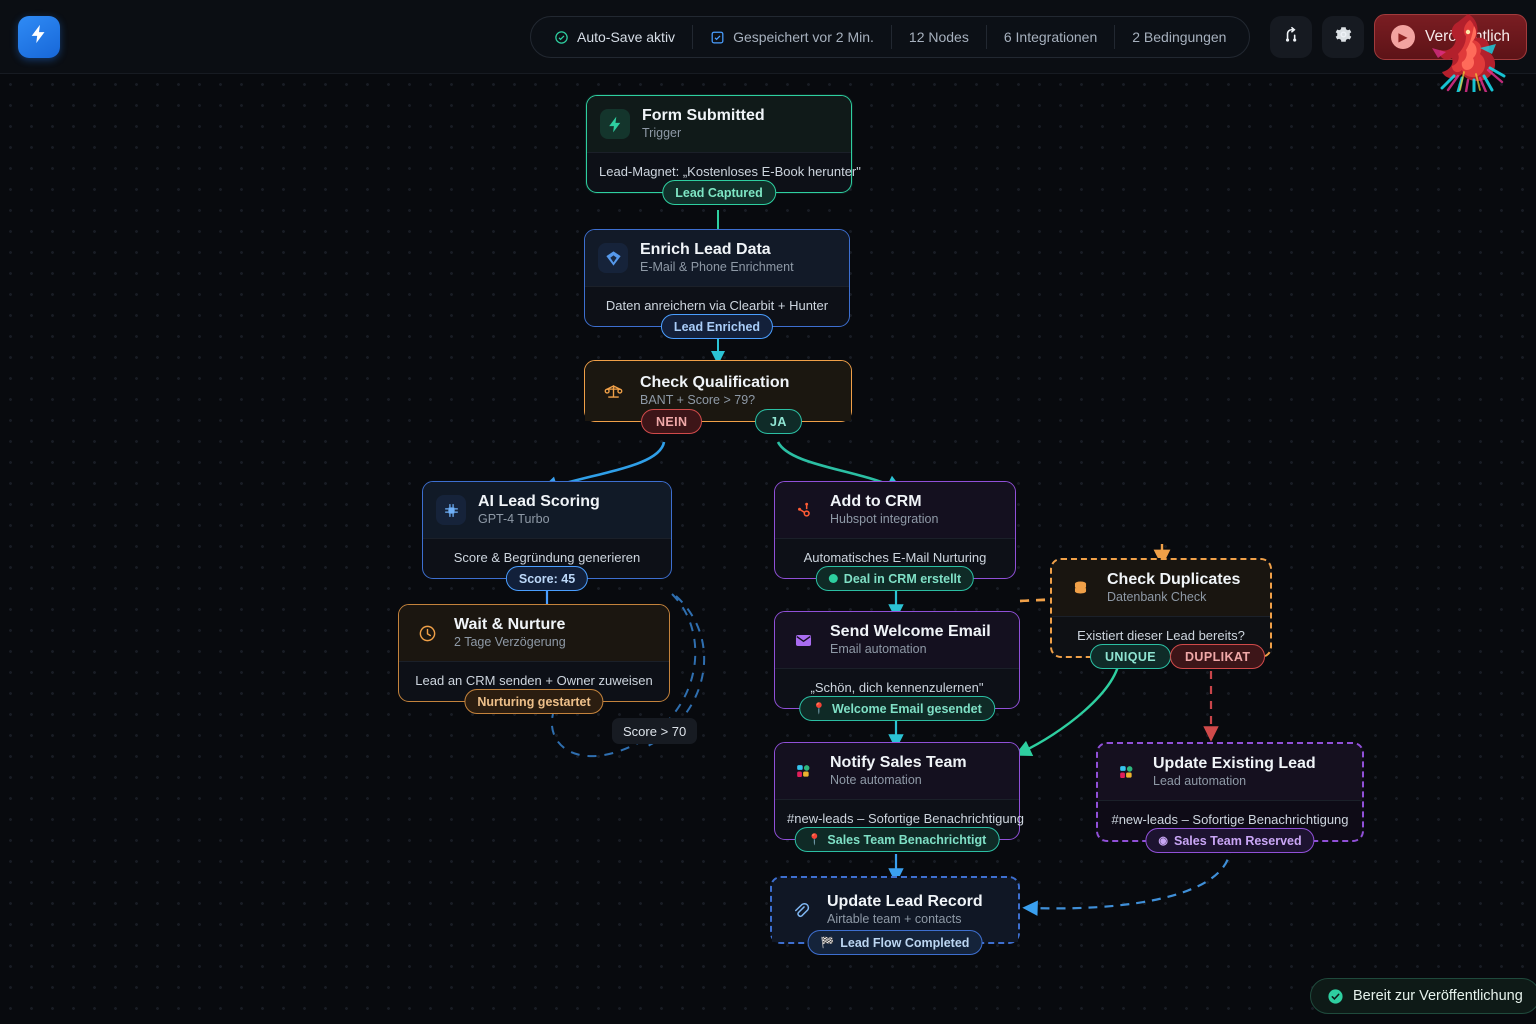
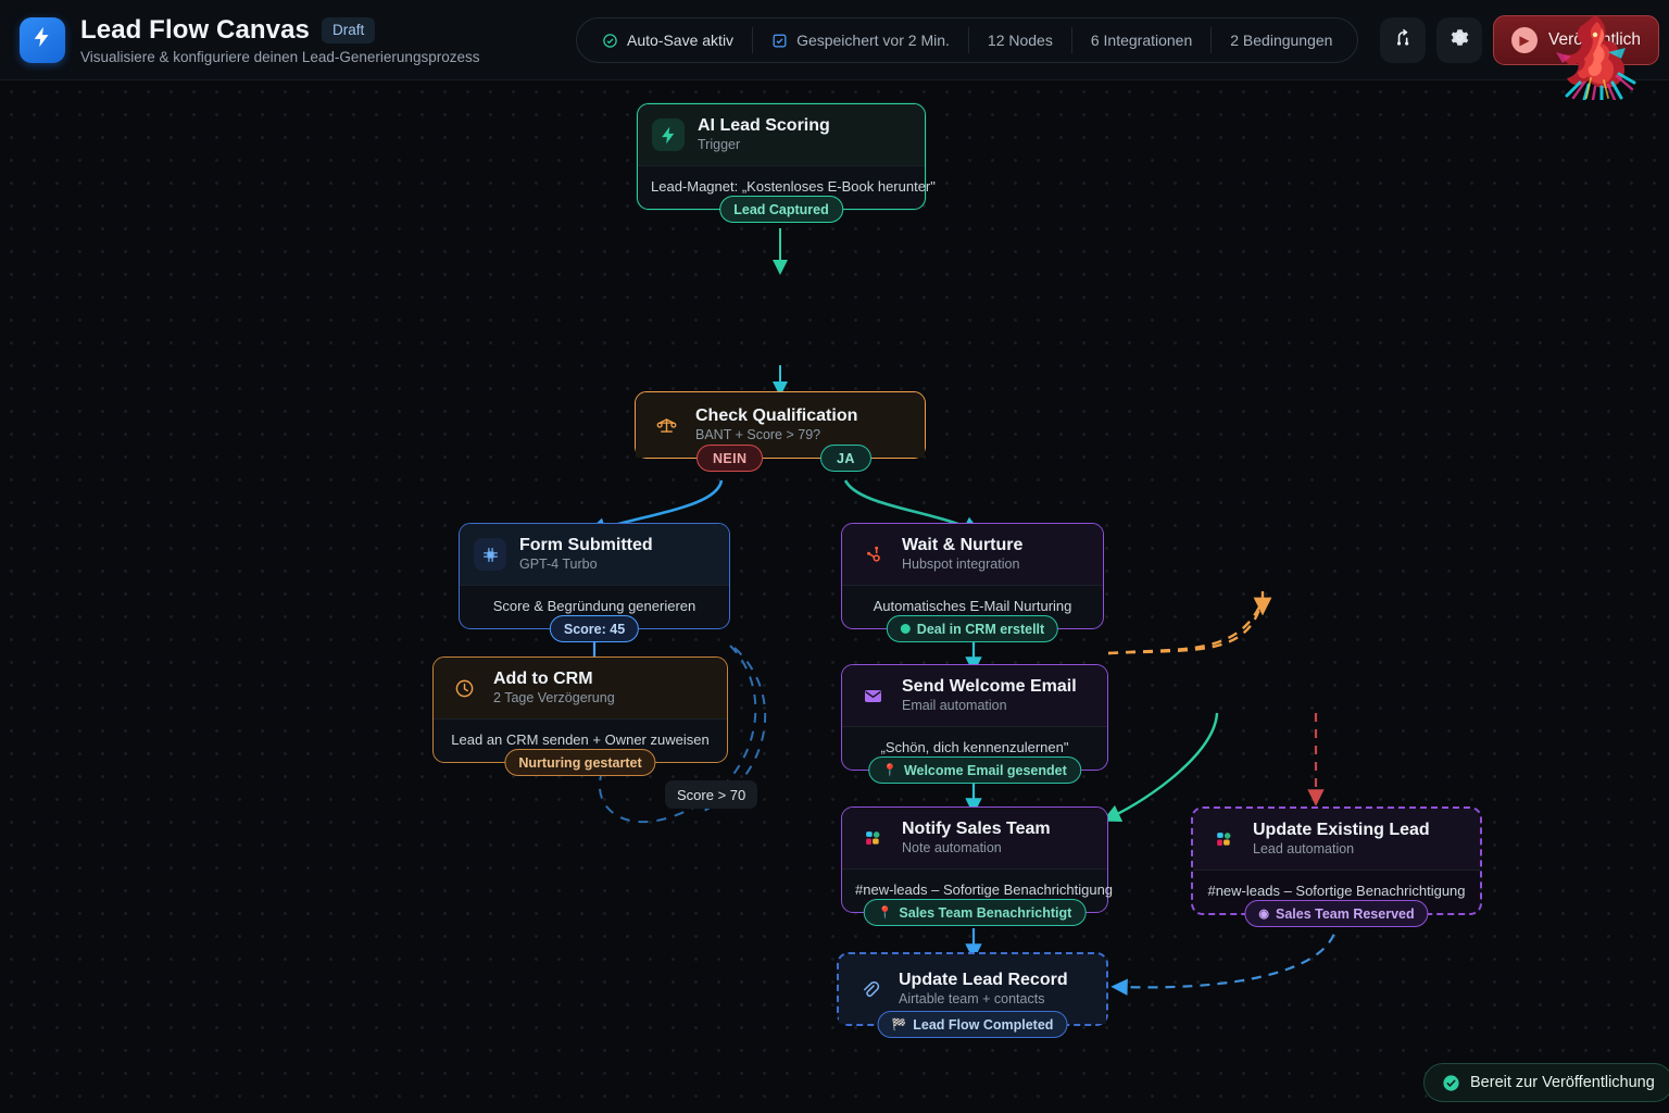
+ Lead Flow Canvas
+ Draft
+ Visualisiere & konfiguriere deinen Lead-Generierungsprozess
  Auto-Save aktiv
  Gespeichert vor 2 Min.
  12 Nodes
  6 Integrationen
  2 Bedingungen
  ▶
  Veröntlich
- Form Submitted
+ AI Lead Scoring
  Trigger
  Lead-Magnet: „Kostenloses E-Book herunter"
  Lead Captured
- Enrich Lead Data
- E-Mail & Phone Enrichment
- Daten anreichern via Clearbit + Hunter
- Lead Enriched
  Check Qualification
  BANT + Score > 79?
  NEIN
  JA
- AI Lead Scoring
+ Form Submitted
  GPT-4 Turbo
  Score & Begründung generieren
  Score: 45
- Wait & Nurture
+ Add to CRM
  2 Tage Verzögerung
  Lead an CRM senden + Owner zuweisen
  Nurturing gestartet
- Add to CRM
+ Wait & Nurture
  Hubspot integration
  Automatisches E-Mail Nurturing
  Deal in CRM erstellt
  Send Welcome Email
  Email automation
  „Schön, dich kennenzulernen"
  📍
  Welcome Email gesendet
- Check Duplicates
- Datenbank Check
- Existiert dieser Lead bereits?
- UNIQUE
- DUPLIKAT
  Notify Sales Team
  Note automation
  #new-leads – Sofortige Benachrichtigung
  📍
  Sales Team Benachrichtigt
  Update Existing Lead
  Lead automation
  #new-leads – Sofortige Benachrichtigung
  ◉
  Sales Team Reserved
  Update Lead Record
  Airtable team + contacts
  🏁
  Lead Flow Completed
  Score > 70
  Bereit zur Veröffentlichung
